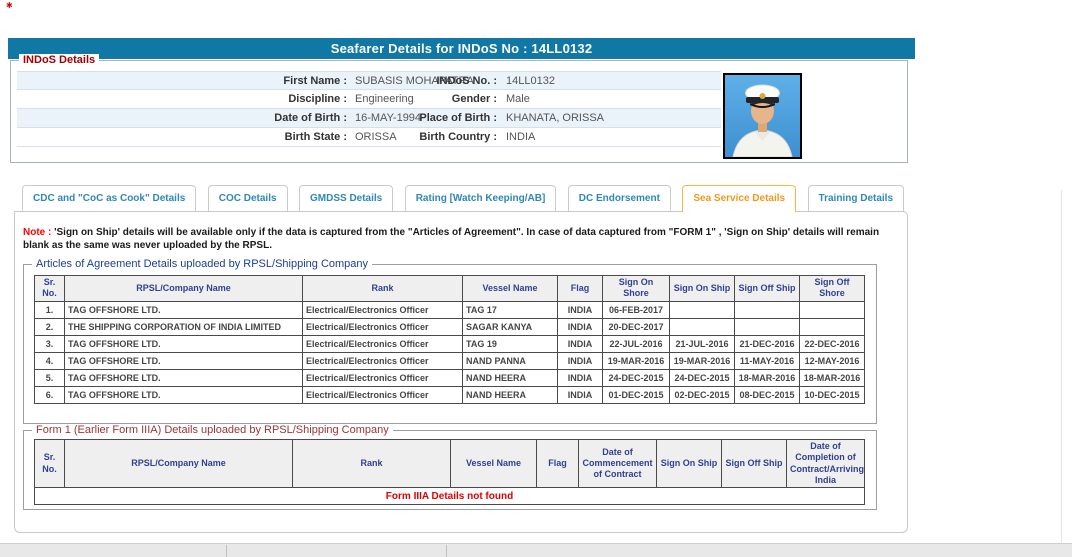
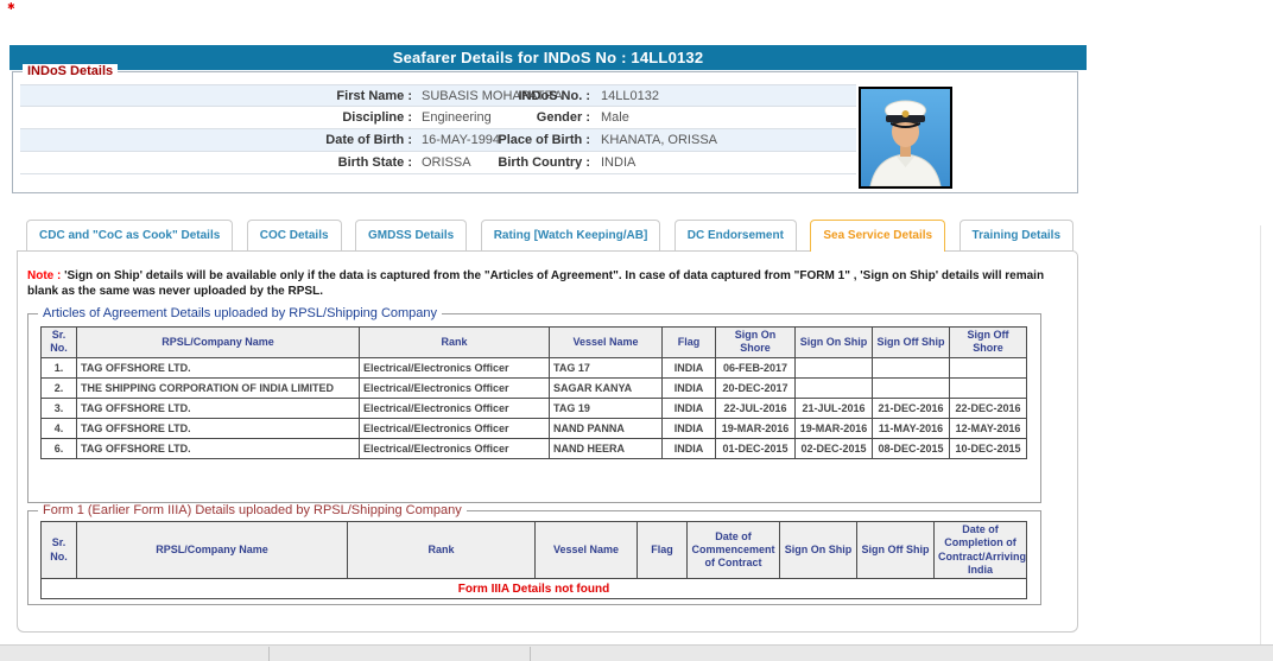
  ✱
  Seafarer Details for INDoS No : 14LL0132
  INDoS Details
  First Name :
  SUBASIS MOHAPATRA
  INDoS No. :
  14LL0132
  Discipline :
  Engineering
  Gender :
  Male
  Date of Birth :
  16-MAY-1994
  Place of Birth :
  KHANATA, ORISSA
  Birth State :
  ORISSA
  Birth Country :
  INDIA
  CDC and "CoC as Cook" Details COC Details GMDSS Details Rating [Watch Keeping/AB] DC Endorsement Sea Service Details Training Details
  Note : 'Sign on Ship' details will be available only if the data is captured from the "Articles of Agreement". In case of data captured from "FORM 1" , 'Sign on Ship' details will remain blank as the same was never uploaded by the RPSL.
  Articles of Agreement Details uploaded by RPSL/Shipping Company
  Sr. No.	RPSL/Company Name	Rank	Vessel Name	Flag	Sign On Shore	Sign On Ship	Sign Off Ship	Sign Off Shore
  1.	TAG OFFSHORE LTD.	Electrical/Electronics Officer	TAG 17	INDIA	06-FEB-2017
  2.	THE SHIPPING CORPORATION OF INDIA LIMITED	Electrical/Electronics Officer	SAGAR KANYA	INDIA	20-DEC-2017
  3.	TAG OFFSHORE LTD.	Electrical/Electronics Officer	TAG 19	INDIA	22-JUL-2016	21-JUL-2016	21-DEC-2016	22-DEC-2016
  4.	TAG OFFSHORE LTD.	Electrical/Electronics Officer	NAND PANNA	INDIA	19-MAR-2016	19-MAR-2016	11-MAY-2016	12-MAY-2016
- 5.	TAG OFFSHORE LTD.	Electrical/Electronics Officer	NAND HEERA	INDIA	24-DEC-2015	24-DEC-2015	18-MAR-2016	18-MAR-2016
  6.	TAG OFFSHORE LTD.	Electrical/Electronics Officer	NAND HEERA	INDIA	01-DEC-2015	02-DEC-2015	08-DEC-2015	10-DEC-2015
  Form 1 (Earlier Form IIIA) Details uploaded by RPSL/Shipping Company
  Sr. No.	RPSL/Company Name	Rank	Vessel Name	Flag	Date of Commencement of Contract	Sign On Ship	Sign Off Ship	Date of Completion of Contract/Arriving India
  Form IIIA Details not found
